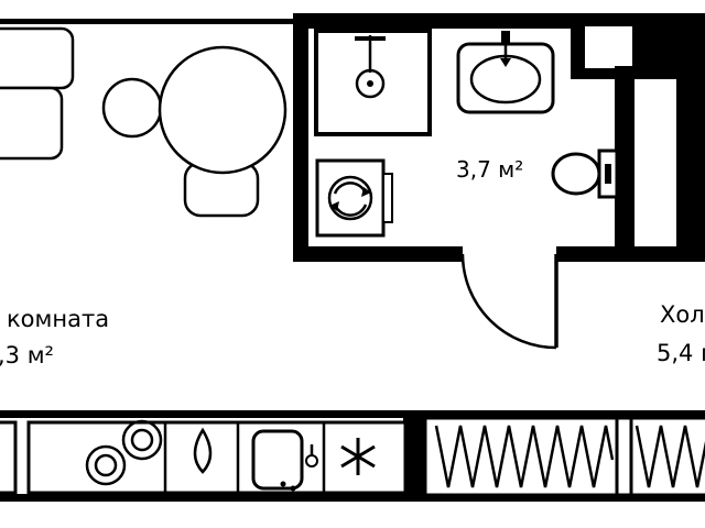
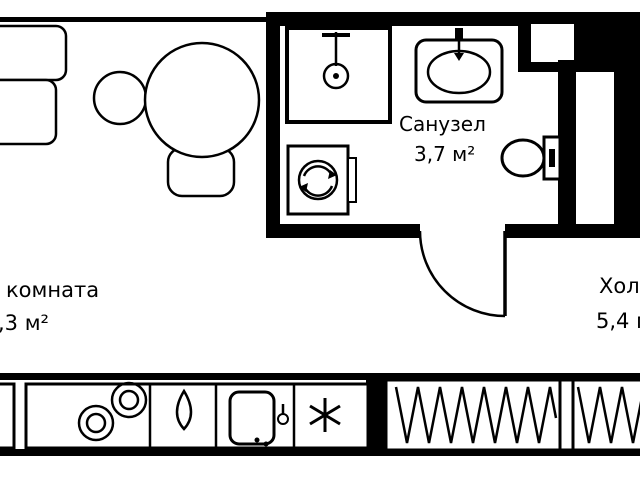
  комната
  ,3 м²
+ Санузел
  3,7 м²
  Хол
  5,4
